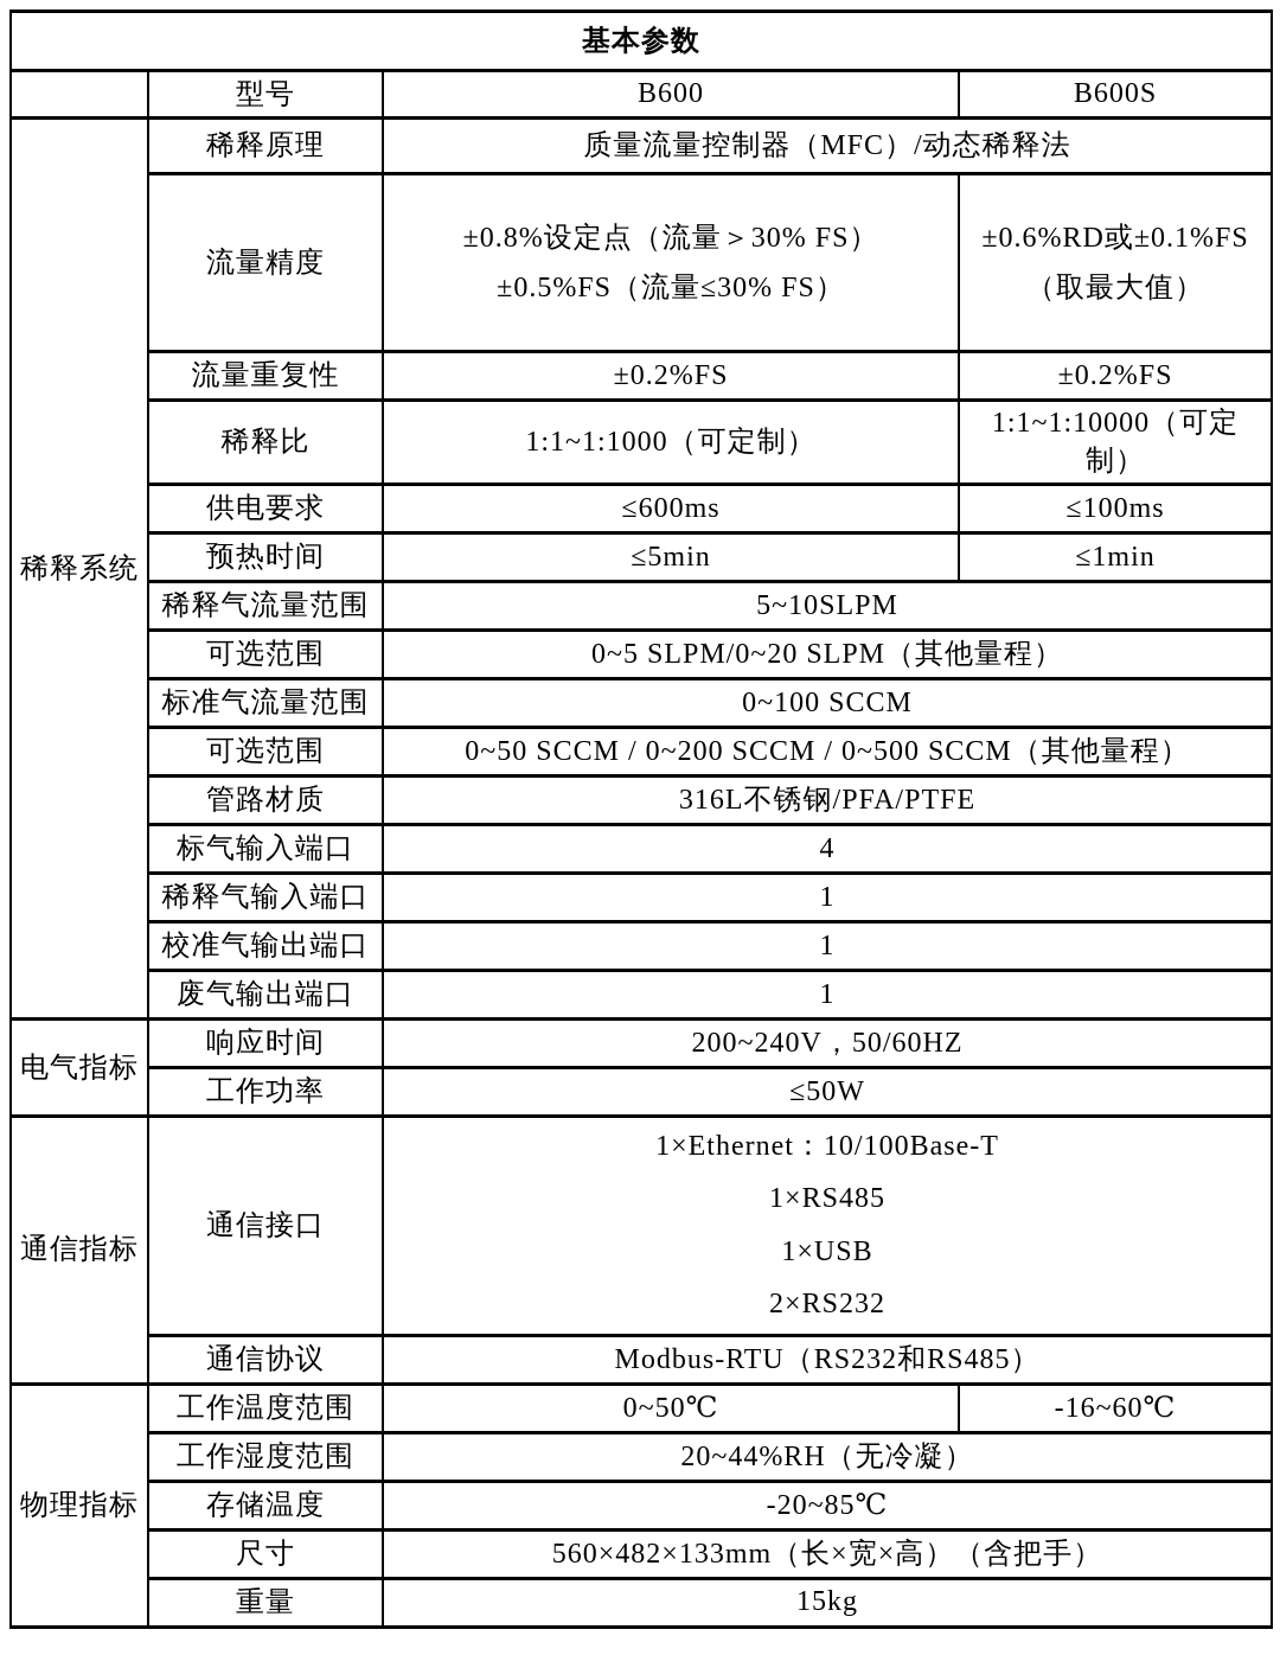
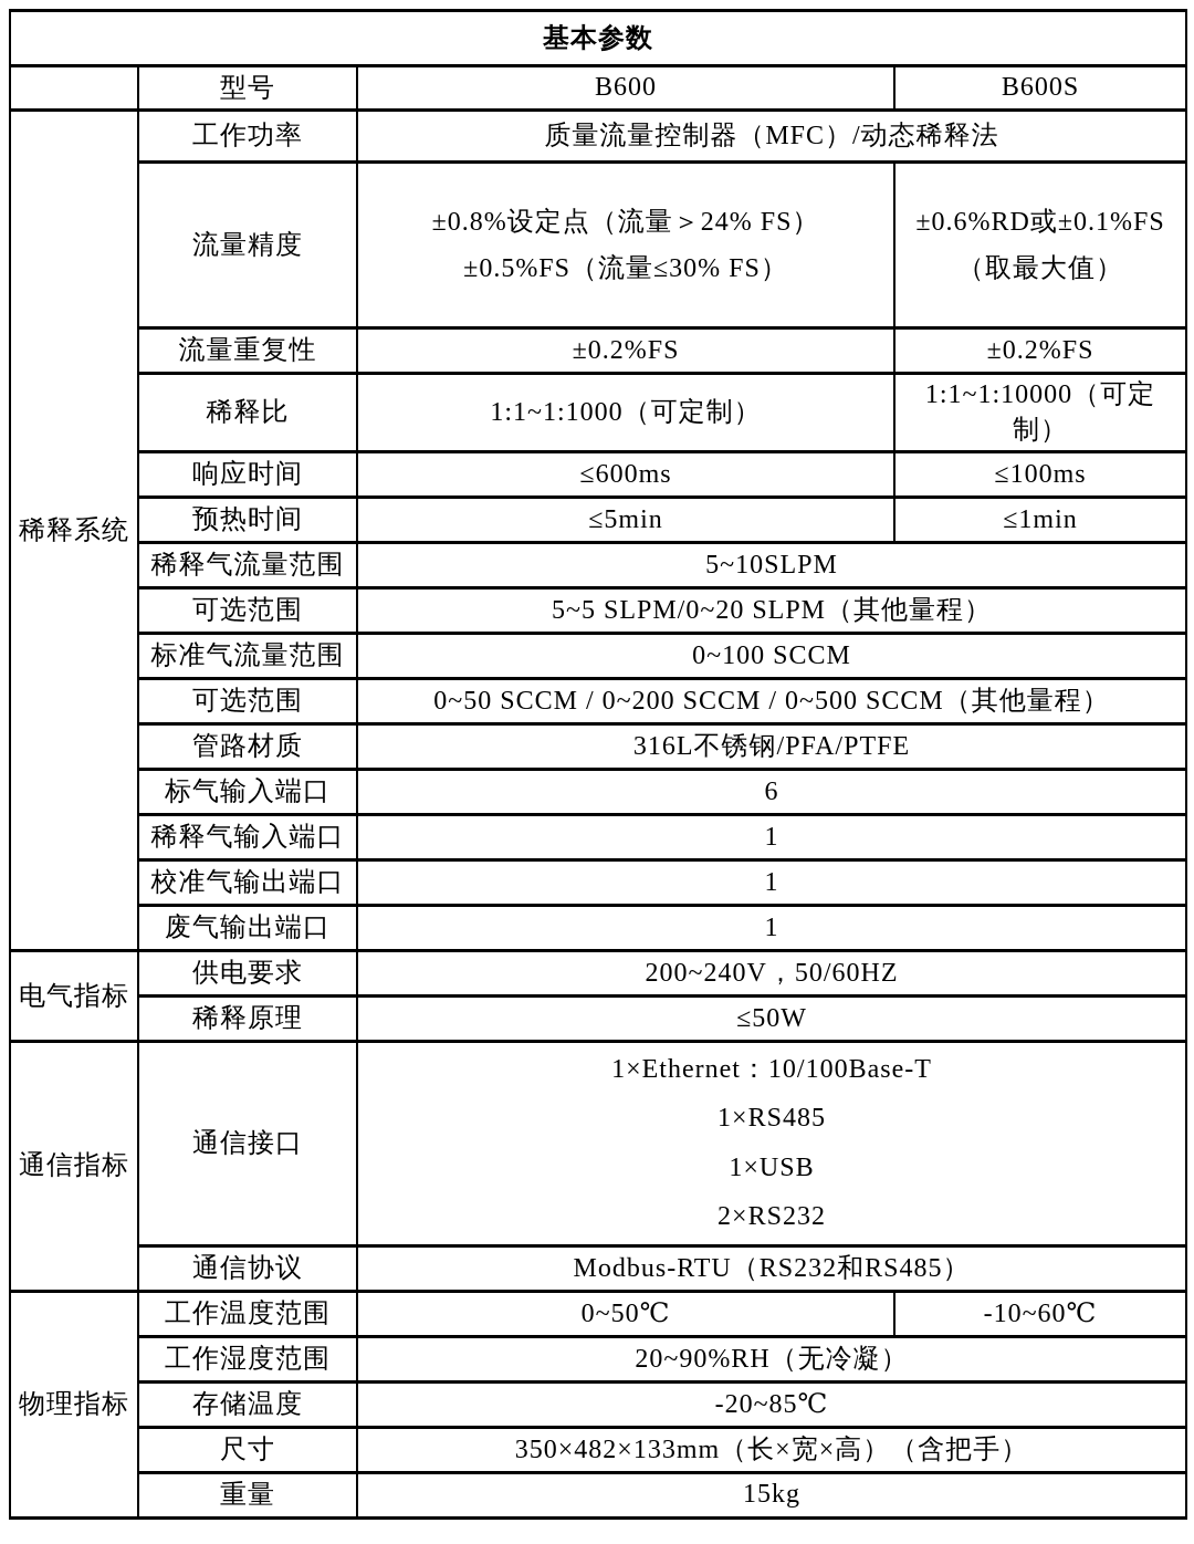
  基本参数
  	型号	B600	B600S
- 稀释系统	稀释原理	质量流量控制器（MFC）/动态稀释法
+ 稀释系统	工作功率	质量流量控制器（MFC）/动态稀释法
- 流量精度	±0.8%设定点（流量＞30% FS） ±0.5%FS（流量≤30% FS）	±0.6%RD或±0.1%FS （取最大值）
+ 流量精度	±0.8%设定点（流量＞24% FS） ±0.5%FS（流量≤30% FS）	±0.6%RD或±0.1%FS （取最大值）
  流量重复性	±0.2%FS	±0.2%FS
  稀释比	1:1~1:1000（可定制）	1:1~1:10000（可定制）
- 供电要求	≤600ms	≤100ms
+ 响应时间	≤600ms	≤100ms
  预热时间	≤5min	≤1min
  稀释气流量范围	5~10SLPM
- 可选范围	0~5 SLPM/0~20 SLPM（其他量程）
+ 可选范围	5~5 SLPM/0~20 SLPM（其他量程）
  标准气流量范围	0~100 SCCM
  可选范围	0~50 SCCM / 0~200 SCCM / 0~500 SCCM（其他量程）
  管路材质	316L不锈钢/PFA/PTFE
- 标气输入端口	4
+ 标气输入端口	6
  稀释气输入端口	1
  校准气输出端口	1
  废气输出端口	1
- 电气指标	响应时间	200~240V，50/60HZ
+ 电气指标	供电要求	200~240V，50/60HZ
- 工作功率	≤50W
+ 稀释原理	≤50W
  通信指标	通信接口	1×Ethernet：10/100Base-T 1×RS485 1×USB 2×RS232
  通信协议	Modbus-RTU（RS232和RS485）
- 物理指标	工作温度范围	0~50℃	-16~60℃
+ 物理指标	工作温度范围	0~50℃	-10~60℃
- 工作湿度范围	20~44%RH（无冷凝）
+ 工作湿度范围	20~90%RH（无冷凝）
  存储温度	-20~85℃
- 尺寸	560×482×133mm（长×宽×高）（含把手）
+ 尺寸	350×482×133mm（长×宽×高）（含把手）
  重量	15kg
